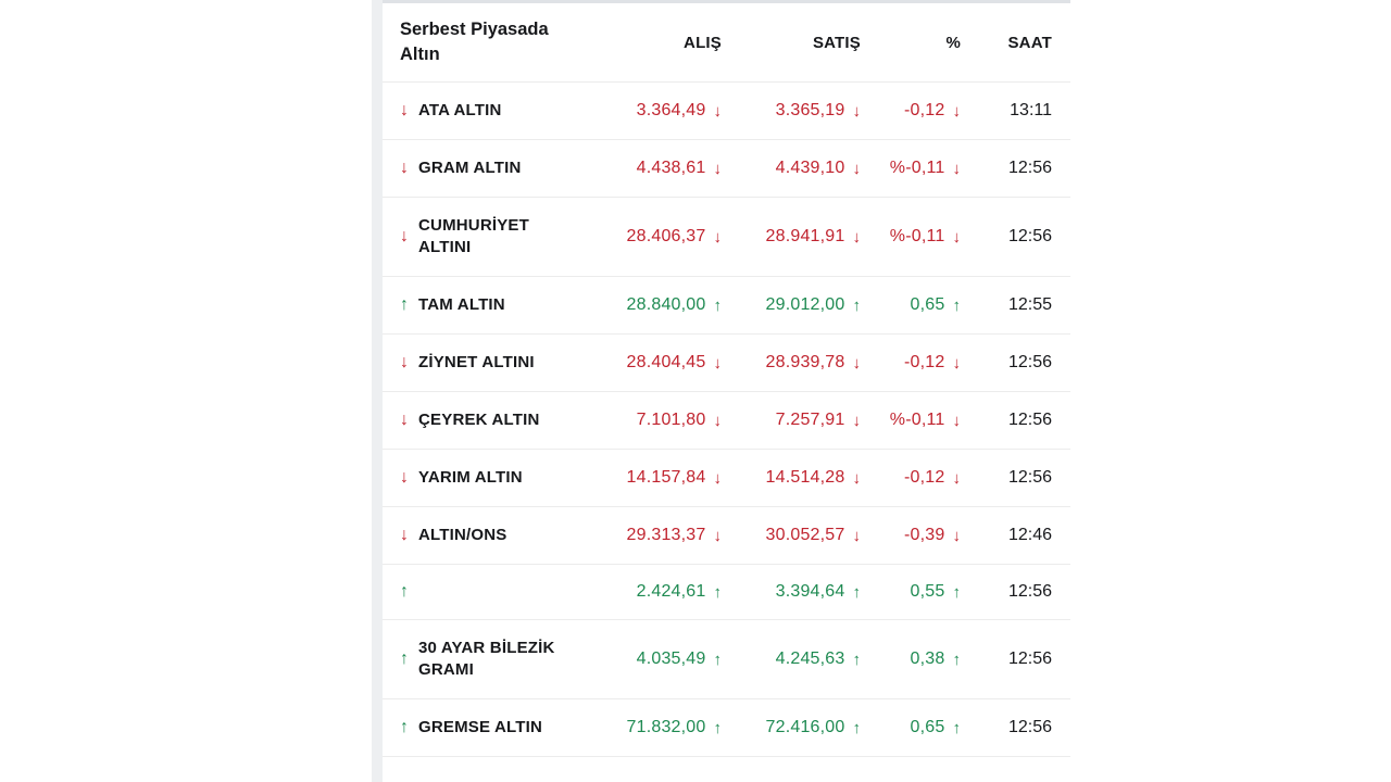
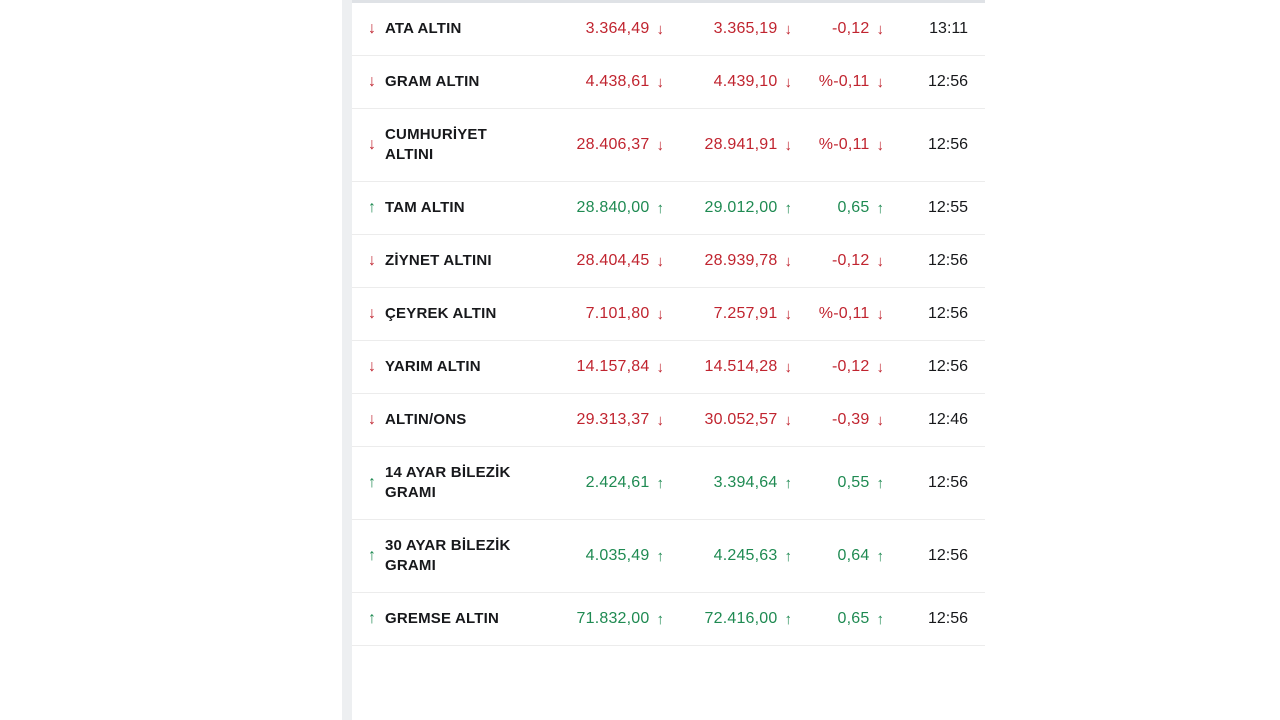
- Serbest Piyasada Altın
- ALIŞ
- SATIŞ
- %
- SAAT
  ↓
  ATA ALTIN
  3.364,49
  ↓
  3.365,19
  ↓
  -0,12
  ↓
  13:11
  ↓
  GRAM ALTIN
  4.438,61
  ↓
  4.439,10
  ↓
  %-0,11
  ↓
  12:56
  ↓
  CUMHURİYET ALTINI
  28.406,37
  ↓
  28.941,91
  ↓
  %-0,11
  ↓
  12:56
  ↑
  TAM ALTIN
  28.840,00
  ↑
  29.012,00
  ↑
  0,65
  ↑
  12:55
  ↓
  ZİYNET ALTINI
  28.404,45
  ↓
  28.939,78
  ↓
  -0,12
  ↓
  12:56
  ↓
  ÇEYREK ALTIN
  7.101,80
  ↓
  7.257,91
  ↓
  %-0,11
  ↓
  12:56
  ↓
  YARIM ALTIN
  14.157,84
  ↓
  14.514,28
  ↓
  -0,12
  ↓
  12:56
  ↓
  ALTIN/ONS
  29.313,37
  ↓
  30.052,57
  ↓
  -0,39
  ↓
  12:46
  ↑
+ 14 AYAR BİLEZİK GRAMI
  2.424,61
  ↑
  3.394,64
  ↑
  0,55
  ↑
  12:56
  ↑
  30 AYAR BİLEZİK GRAMI
  4.035,49
  ↑
  4.245,63
  ↑
- 0,38
+ 0,64
  ↑
  12:56
  ↑
  GREMSE ALTIN
  71.832,00
  ↑
  72.416,00
  ↑
  0,65
  ↑
  12:56
